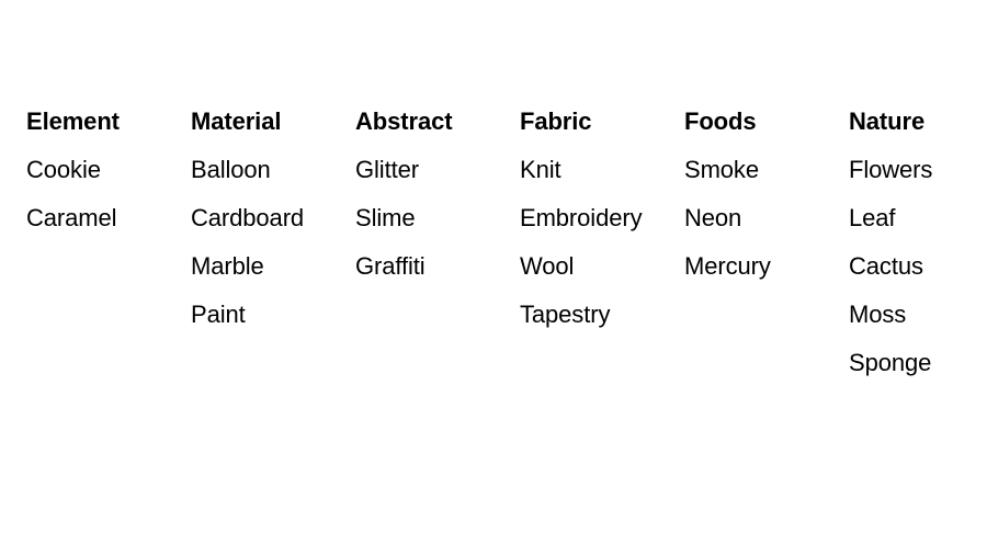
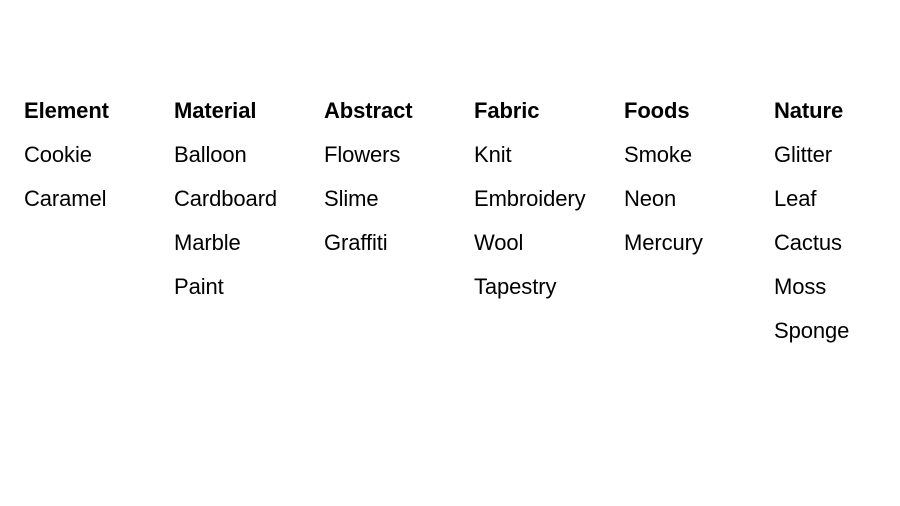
  Element
  Cookie
  Caramel
  Material
  Balloon
  Cardboard
  Marble
  Paint
  Abstract
- Glitter
+ Flowers
  Slime
  Graffiti
  Fabric
  Knit
  Embroidery
  Wool
  Tapestry
  Foods
  Smoke
  Neon
  Mercury
  Nature
- Flowers
+ Glitter
  Leaf
  Cactus
  Moss
  Sponge
